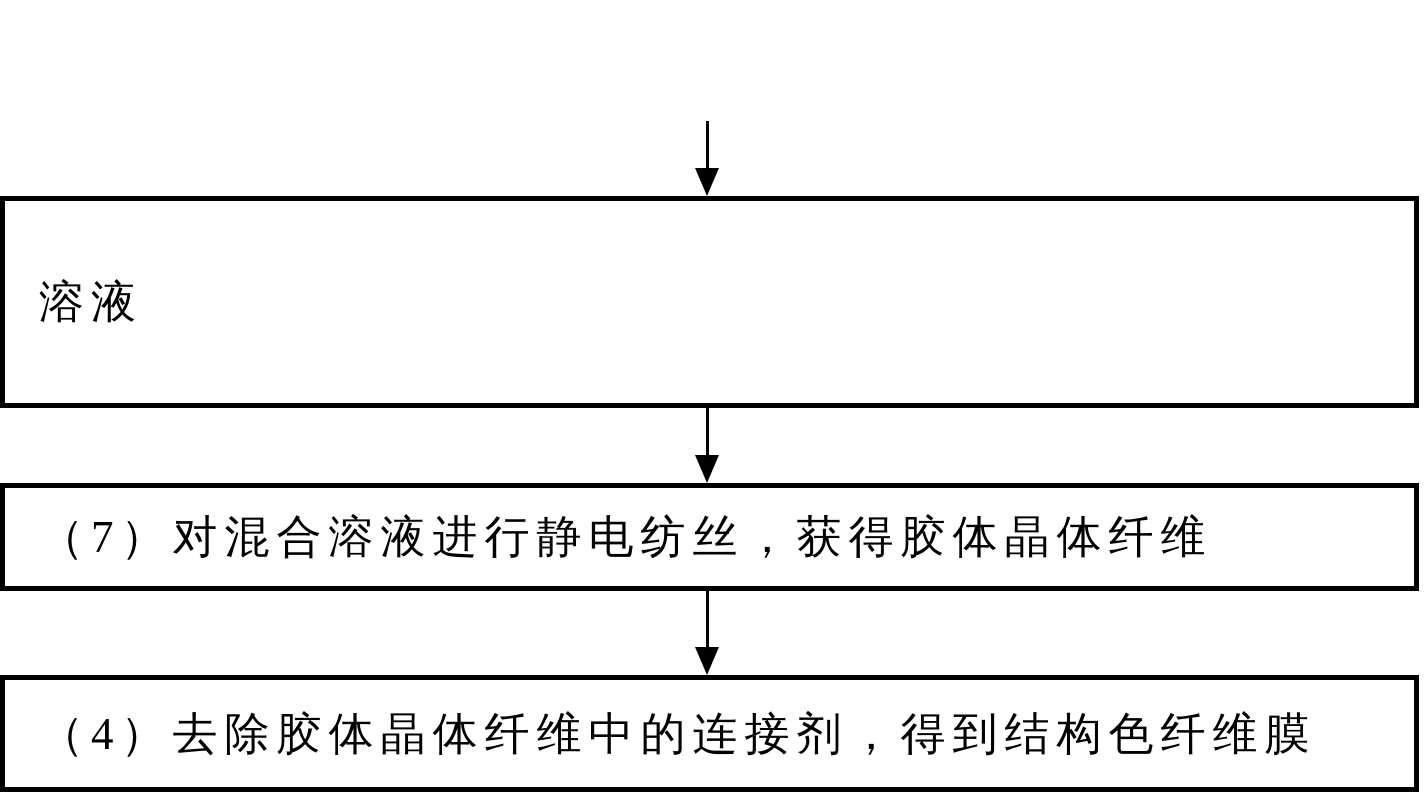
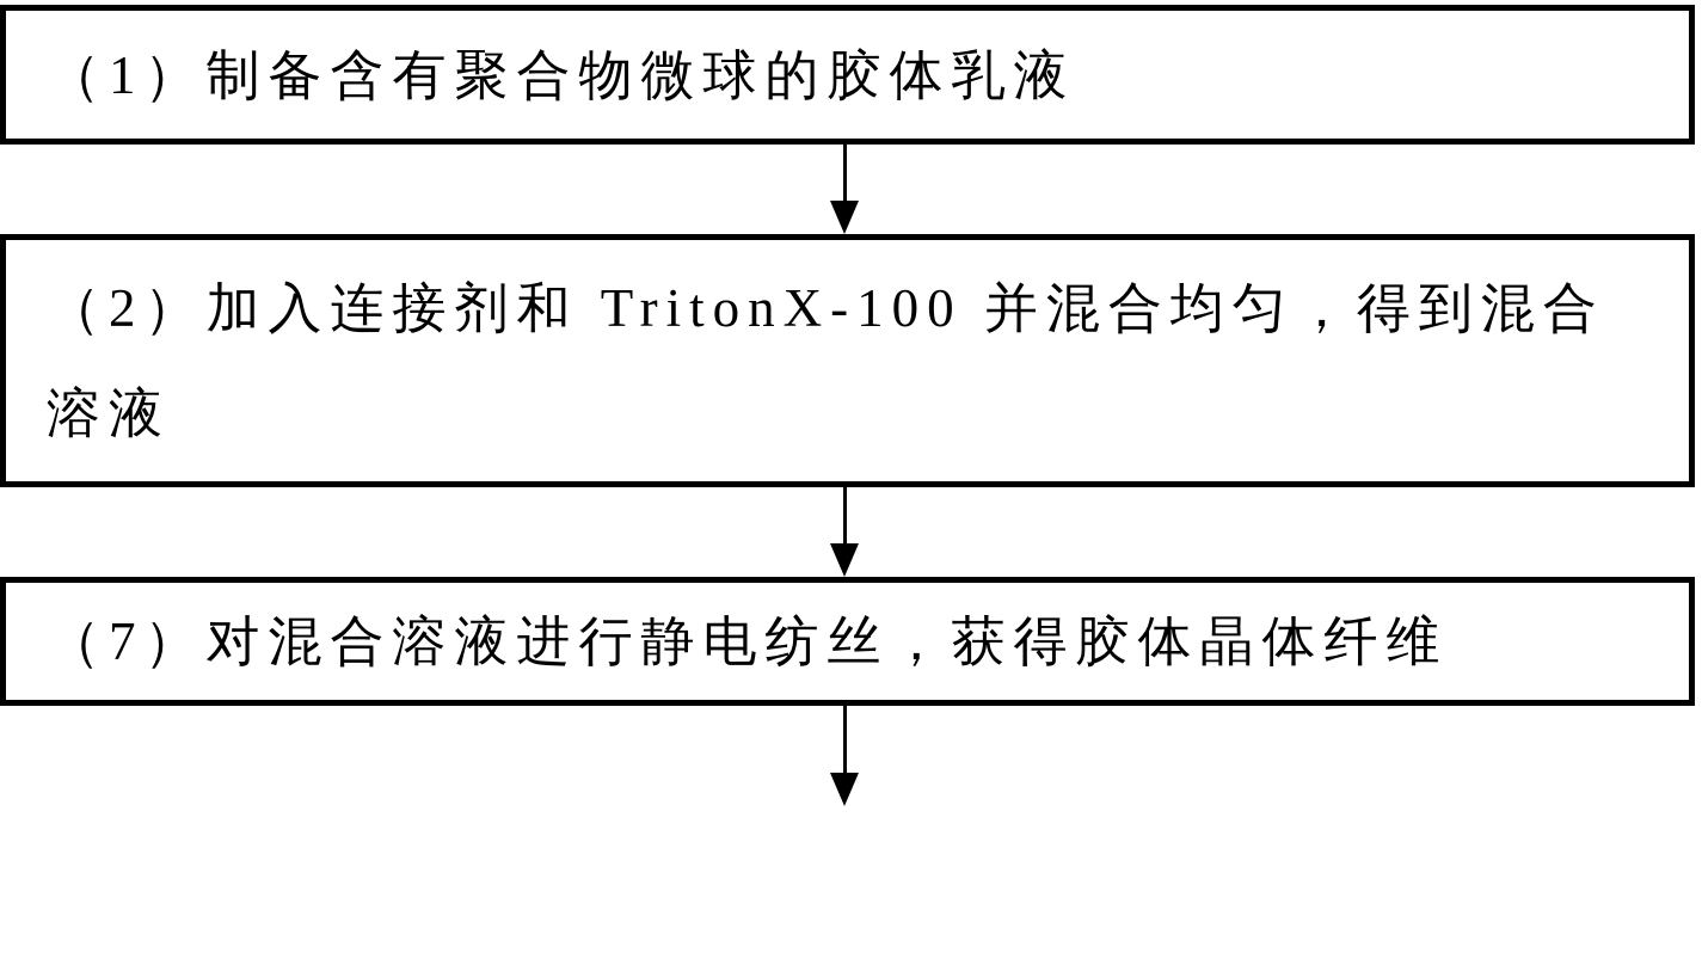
+ （1）制备含有聚合物微球的胶体乳液
+ （2）加入连接剂和 TritonX-100 并混合均匀，得到混合
  溶液
  （7）对混合溶液进行静电纺丝，获得胶体晶体纤维
- （4）去除胶体晶体纤维中的连接剂，得到结构色纤维膜
